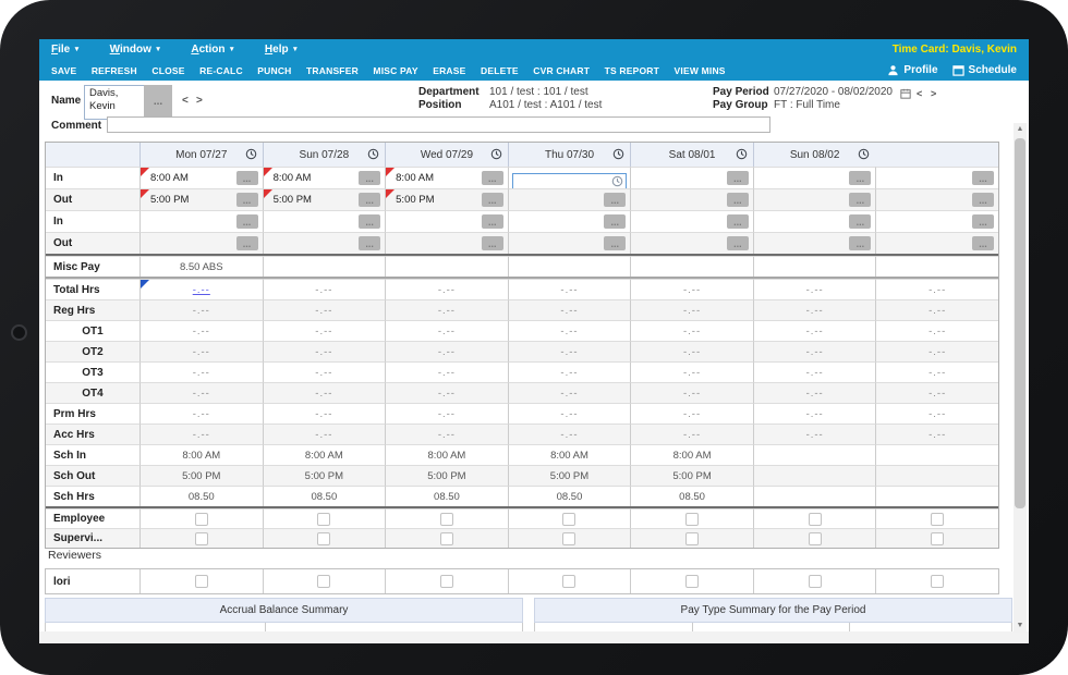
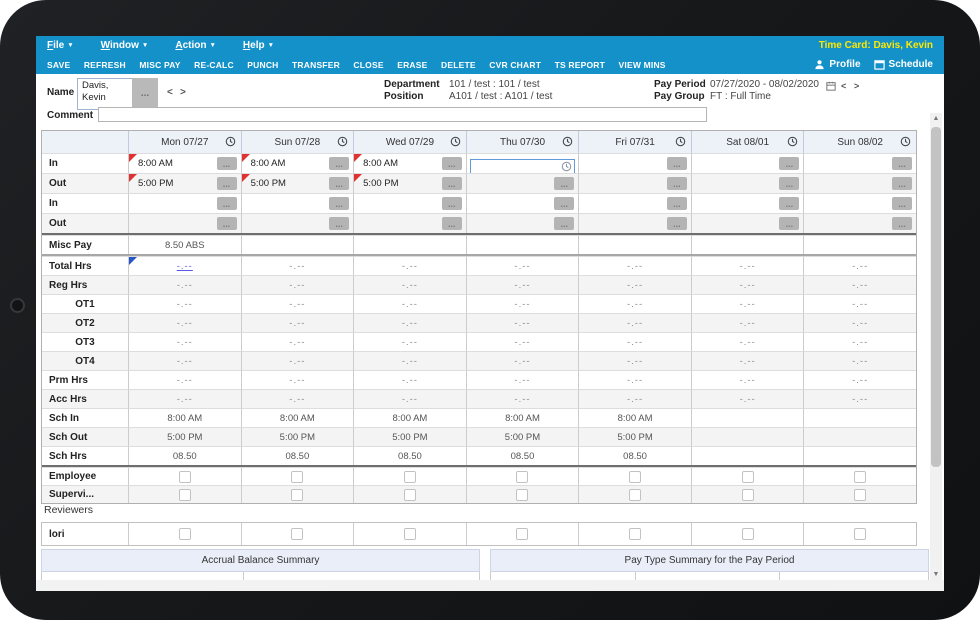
  File
  Window
  Action
  Help
  Time Card: Davis, Kevin
  SAVE
  REFRESH
- CLOSE
+ MISC PAY
  RE-CALC
  PUNCH
  TRANSFER
- MISC PAY
+ CLOSE
  ERASE
  DELETE
  CVR CHART
  TS REPORT
  VIEW MINS
  Profile
  Schedule
  Name
  Davis, Kevin
  ...
  <
  >
  Department
  101 / test : 101 / test
  Position
  A101 / test : A101 / test
  Pay Period
  07/27/2020 - 08/02/2020
  <
  >
  Pay Group
  FT : Full Time
  Comment
  Mon 07/27
  Sun 07/28
  Wed 07/29
  Thu 07/30
+ Fri 07/31
  Sat 08/01
  Sun 08/02
  In
  8:00 AM
  ...
  8:00 AM
  ...
  8:00 AM
  ...
  ...
  ...
  ...
  Out
  5:00 PM
  ...
  5:00 PM
  ...
  5:00 PM
  ...
  ...
  ...
  ...
  ...
  In
  ...
  ...
  ...
  ...
  ...
  ...
  ...
  Out
  ...
  ...
  ...
  ...
  ...
  ...
  ...
  Misc Pay
  8.50 ABS
  Total Hrs
  -.--
  -.--
  -.--
  -.--
  -.--
  -.--
  -.--
  Reg Hrs
  -.--
  -.--
  -.--
  -.--
  -.--
  -.--
  -.--
  OT1
  -.--
  -.--
  -.--
  -.--
  -.--
  -.--
  -.--
  OT2
  -.--
  -.--
  -.--
  -.--
  -.--
  -.--
  -.--
  OT3
  -.--
  -.--
  -.--
  -.--
  -.--
  -.--
  -.--
  OT4
  -.--
  -.--
  -.--
  -.--
  -.--
  -.--
  -.--
  Prm Hrs
  -.--
  -.--
  -.--
  -.--
  -.--
  -.--
  -.--
  Acc Hrs
  -.--
  -.--
  -.--
  -.--
  -.--
  -.--
  -.--
  Sch In
  8:00 AM
  8:00 AM
  8:00 AM
  8:00 AM
  8:00 AM
  Sch Out
  5:00 PM
  5:00 PM
  5:00 PM
  5:00 PM
  5:00 PM
  Sch Hrs
  08.50
  08.50
  08.50
  08.50
  08.50
  Employee
  Supervi...
  Reviewers
  lori
  Accrual Balance Summary
  Pay Type Summary for the Pay Period
